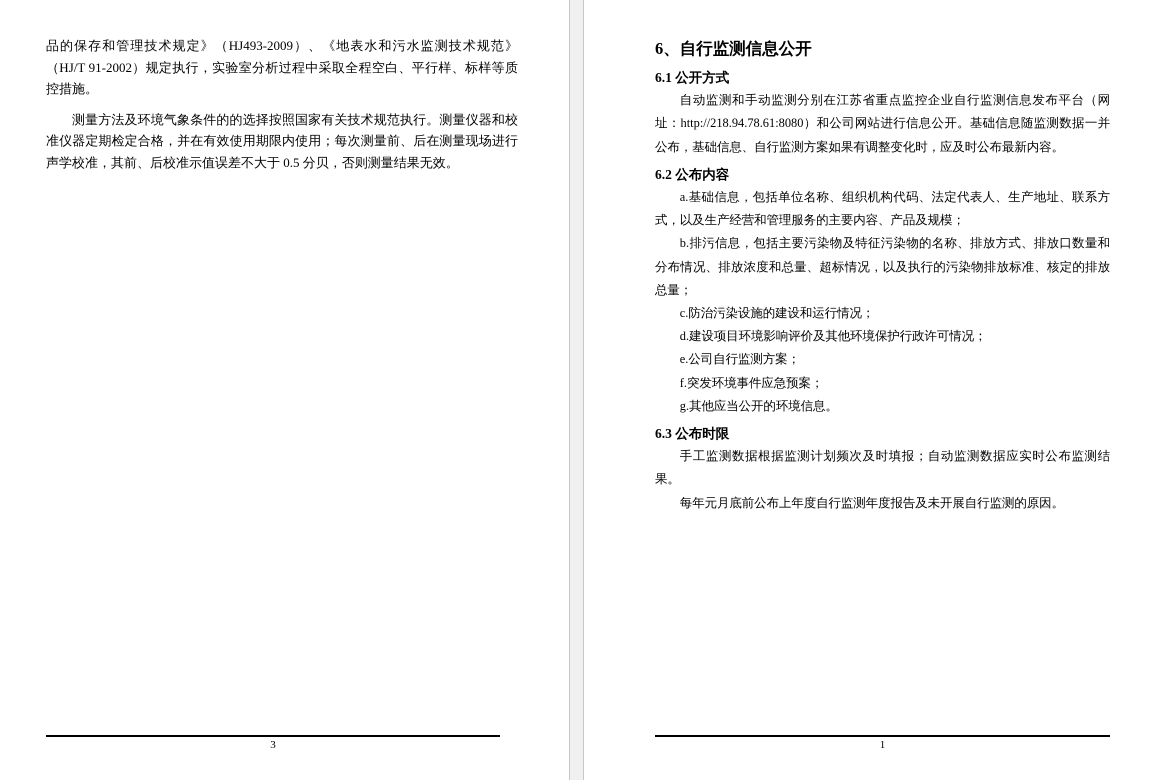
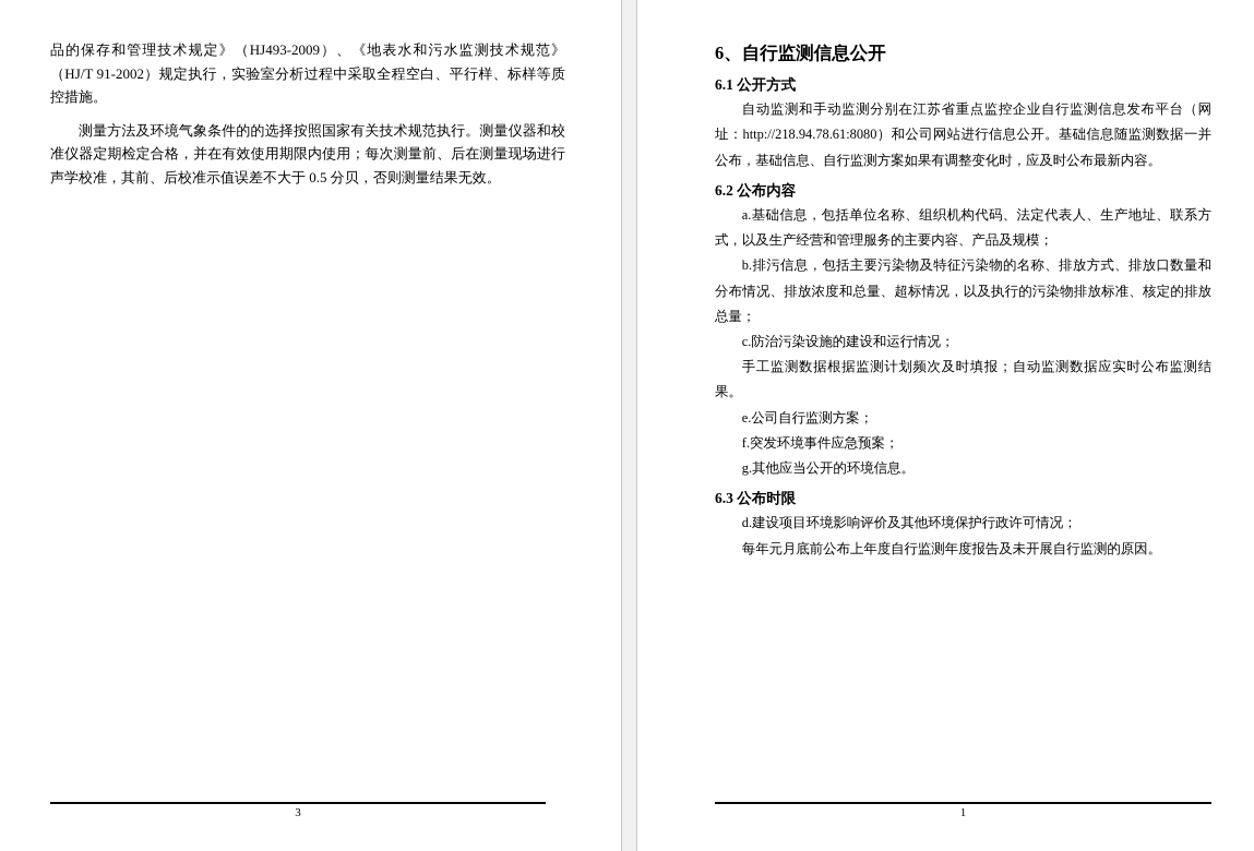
  品的保存和管理技术规定》（HJ493-2009）、《地表水和污水监测技术规范》（HJ/T 91-2002）规定执行，实验室分析过程中采取全程空白、平行样、标样等质控措施。
  测量方法及环境气象条件的的选择按照国家有关技术规范执行。测量仪器和校准仪器定期检定合格，并在有效使用期限内使用；每次测量前、后在测量现场进行声学校准，其前、后校准示值误差不大于 0.5 分贝，否则测量结果无效。
  3
  6、自行监测信息公开
  6.1 公开方式
  自动监测和手动监测分别在江苏省重点监控企业自行监测信息发布平台（网址：http://218.94.78.61:8080）和公司网站进行信息公开。基础信息随监测数据一并公布，基础信息、自行监测方案如果有调整变化时，应及时公布最新内容。
  6.2 公布内容
  a.基础信息，包括单位名称、组织机构代码、法定代表人、生产地址、联系方式，以及生产经营和管理服务的主要内容、产品及规模；
  b.排污信息，包括主要污染物及特征污染物的名称、排放方式、排放口数量和分布情况、排放浓度和总量、超标情况，以及执行的污染物排放标准、核定的排放总量；
  c.防治污染设施的建设和运行情况；
- d.建设项目环境影响评价及其他环境保护行政许可情况；
+ 手工监测数据根据监测计划频次及时填报；自动监测数据应实时公布监测结果。
  e.公司自行监测方案；
  f.突发环境事件应急预案；
  g.其他应当公开的环境信息。
  6.3 公布时限
- 手工监测数据根据监测计划频次及时填报；自动监测数据应实时公布监测结果。
+ d.建设项目环境影响评价及其他环境保护行政许可情况；
  每年元月底前公布上年度自行监测年度报告及未开展自行监测的原因。
  1
